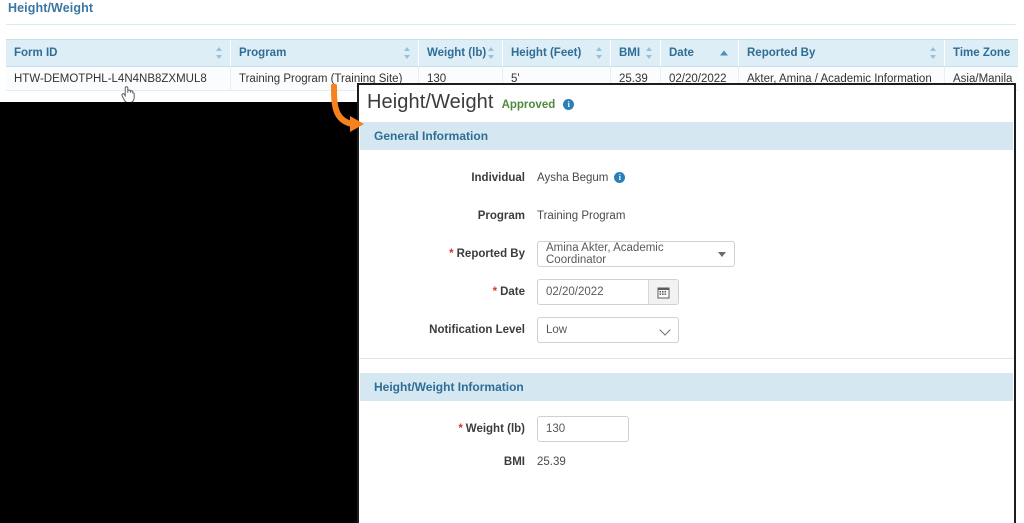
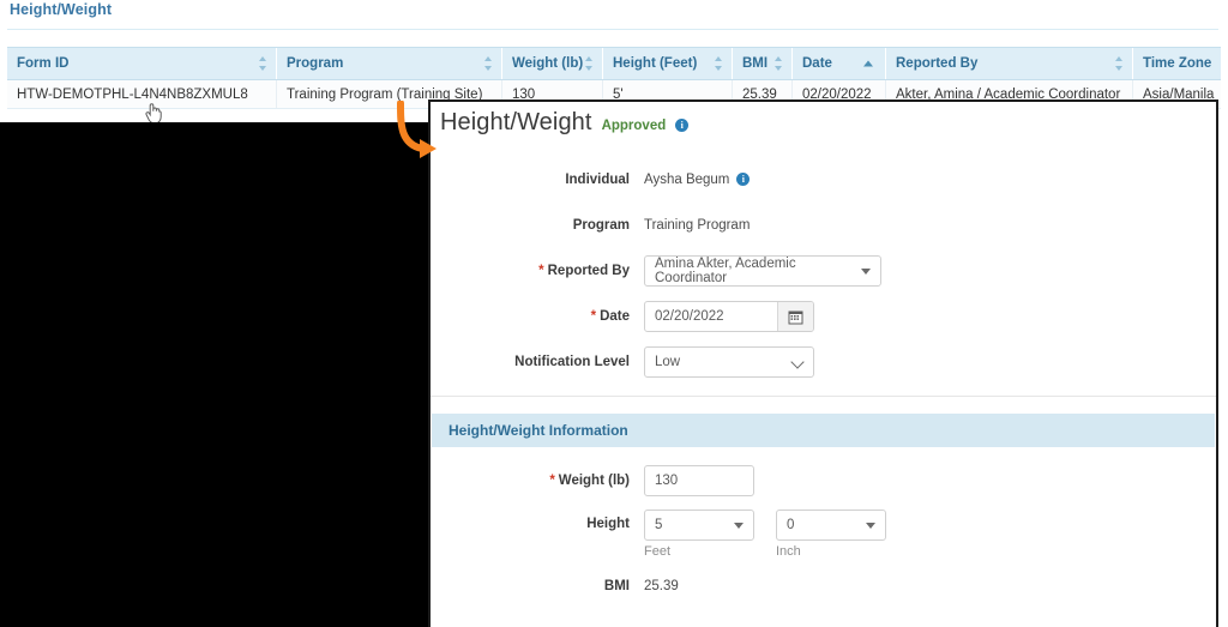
  Height/Weight
  Form ID
  Program
  Weight (lb)
  Height (Feet)
  BMI
  Date
  Reported By
  Time Zone
  HTW-DEMOTPHL-L4N4NB8ZXMUL8
  Training Program (Training Site)
  130
  5'
  25.39
  02/20/2022
- Akter, Amina / Academic Information
+ Akter, Amina / Academic Coordinator
  Asia/Manila
  Height/Weight
  Approved
  i
- General Information
  Individual
  Aysha Begum
  i
  Program
  Training Program
  * Reported By
  Amina Akter, Academic Coordinator
  * Date
  02/20/2022
  Notification Level
  Low
  Height/Weight Information
  * Weight (lb)
  130
+ Height
+ 5
+ Feet
+ 0
+ Inch
  BMI
  25.39
